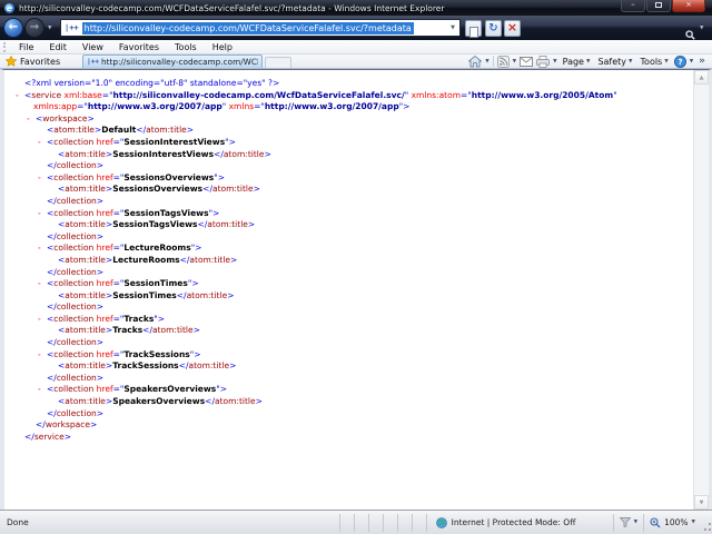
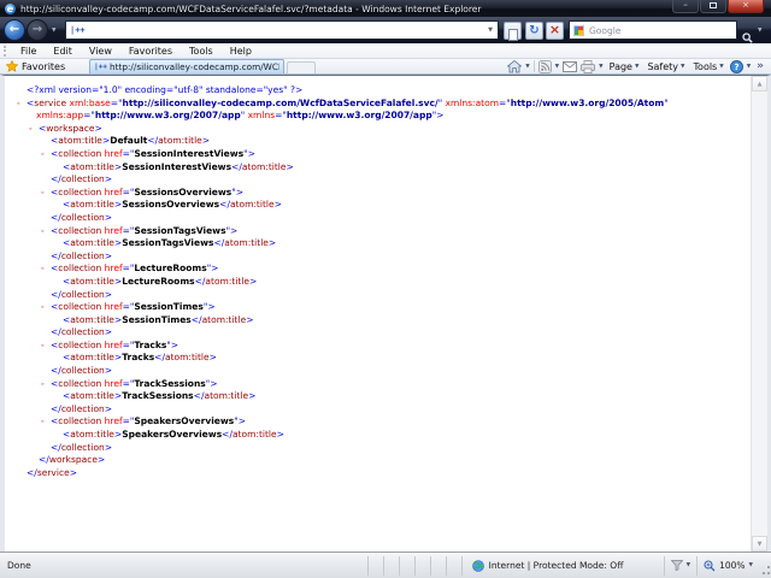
  e
  http://siliconvalley-codecamp.com/WCFDataServiceFalafel.svc/?metadata - Windows Internet Explorer
  –
  ×
  ←
  →
  |++
- http://siliconvalley-codecamp.com/WCFDataServiceFalafel.svc/?metadata
  ↻
  ×
+ Google
  File
  Edit
  View
  Favorites
  Tools
  Help
  Favorites
  http://siliconvalley-codecamp.com/WC
  Page
  Safety
  Tools
  ?
  »
  <?xml version="1.0" encoding="utf-8" standalone="yes" ?>
  - <service xml:base="http://siliconvalley-codecamp.com/WcfDataServiceFalafel.svc/" xmlns:atom="http://www.w3.org/2005/Atom"
  xmlns:app="http://www.w3.org/2007/app" xmlns="http://www.w3.org/2007/app">
  - <workspace>
  <atom:title>Default</atom:title>
  - <collection href="SessionInterestViews">
  <atom:title>SessionInterestViews</atom:title>
  </collection>
  - <collection href="SessionsOverviews">
  <atom:title>SessionsOverviews</atom:title>
  </collection>
  - <collection href="SessionTagsViews">
  <atom:title>SessionTagsViews</atom:title>
  </collection>
  - <collection href="LectureRooms">
  <atom:title>LectureRooms</atom:title>
  </collection>
  - <collection href="SessionTimes">
  <atom:title>SessionTimes</atom:title>
  </collection>
  - <collection href="Tracks">
  <atom:title>Tracks</atom:title>
  </collection>
  - <collection href="TrackSessions">
  <atom:title>TrackSessions</atom:title>
  </collection>
  - <collection href="SpeakersOverviews">
  <atom:title>SpeakersOverviews</atom:title>
  </collection>
  </workspace>
  </service>
  Done
  Internet | Protected Mode: Off
  100%
